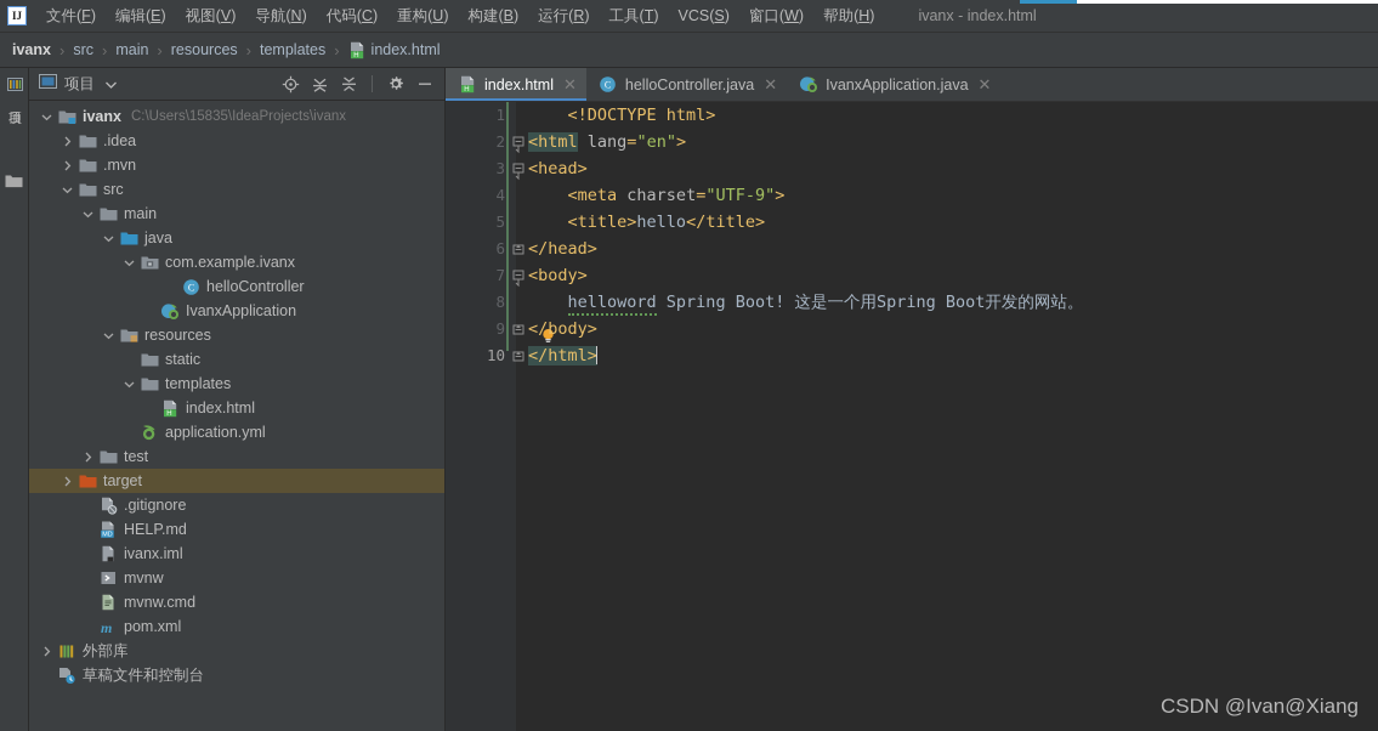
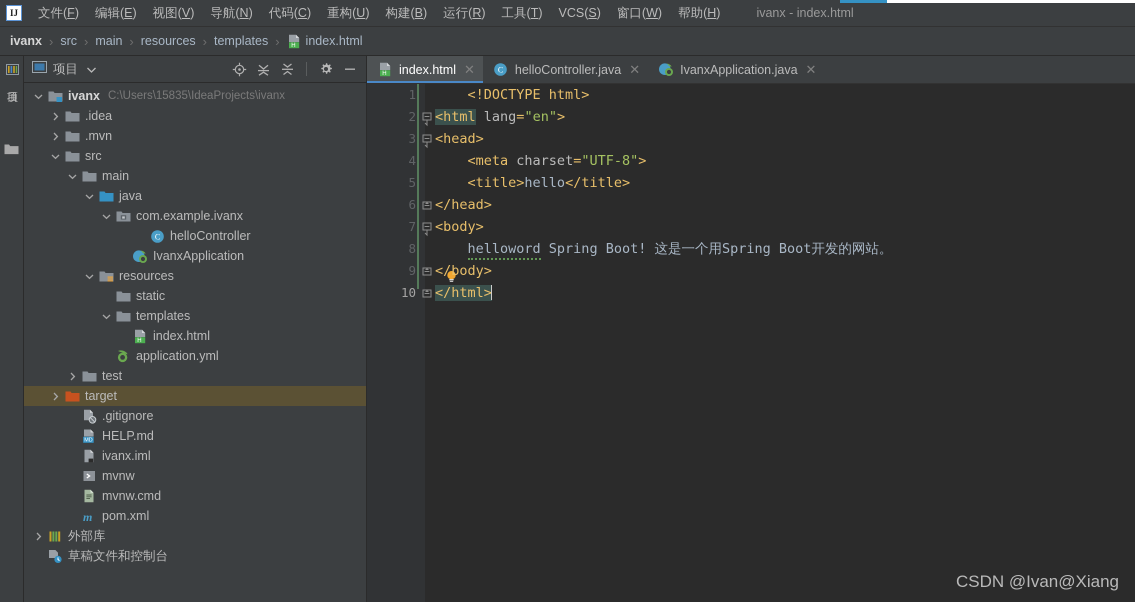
  文件(F)
  编辑(E)
  视图(V)
  导航(N)
  代码(C)
  重构(U)
  构建(B)
  运行(R)
  工具(T)
  VCS(S)
  窗口(W)
  帮助(H)
  ivanx - index.html
  ivanx
  ›
  src
  ›
  main
  ›
  resources
  ›
  templates
  ›
  index.html
  项目
  ivanx
  C:\Users\15835\IdeaProjects\ivanx
  .idea
  .mvn
  src
  main
  java
  com.example.ivanx
  C
  helloController
  IvanxApplication
  resources
  static
  templates
  index.html
  application.yml
  test
  target
  .gitignore
  HELP.md
  ivanx.iml
  mvnw
  mvnw.cmd
  m
  pom.xml
  外部库
  草稿文件和控制台
  index.html
  ✕
  C
  helloController.java
  ✕
  IvanxApplication.java
  ✕
  1
  2
  3
  4
  5
  6
  7
  8
  9
  10
  <!DOCTYPE html>
  <html lang="en">
  <head>
- <meta charset="UTF-9">
+ <meta charset="UTF-8">
  <title>hello</title>
  </head>
  <body>
  helloword Spring Boot! 这是一个用Spring Boot开发的网站。
  </body>
  </html>
  CSDN @Ivan@Xiang
